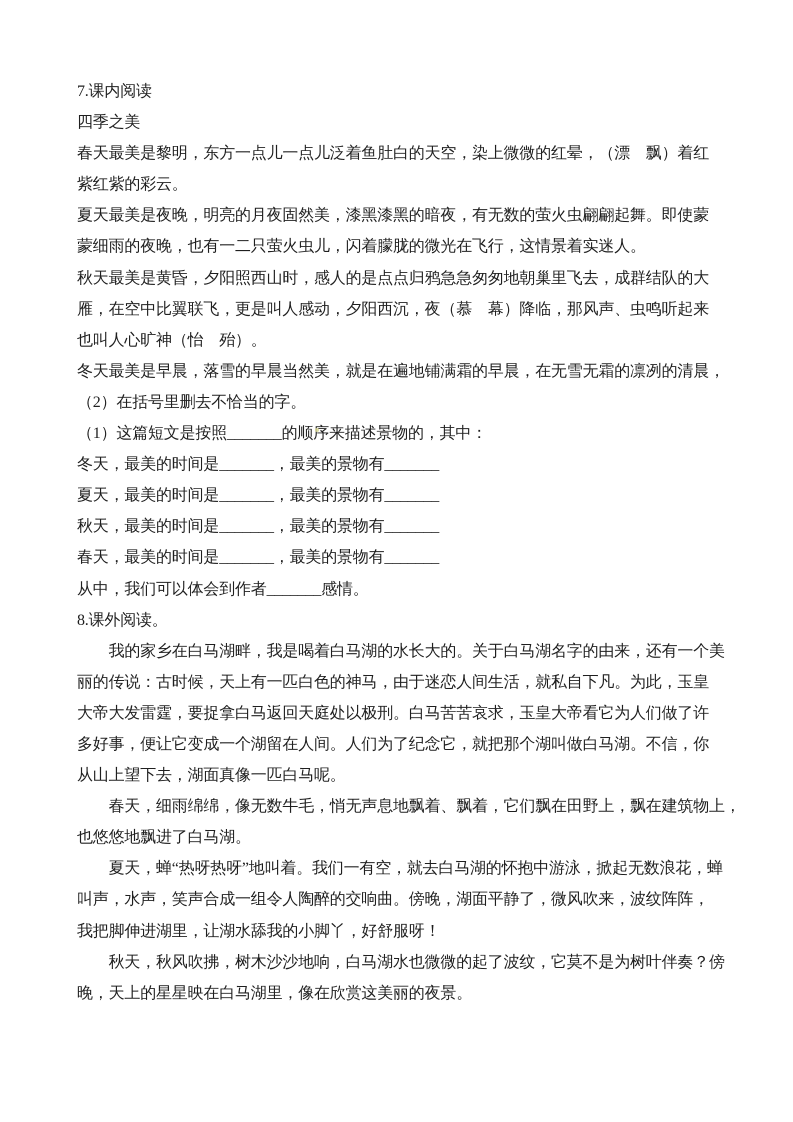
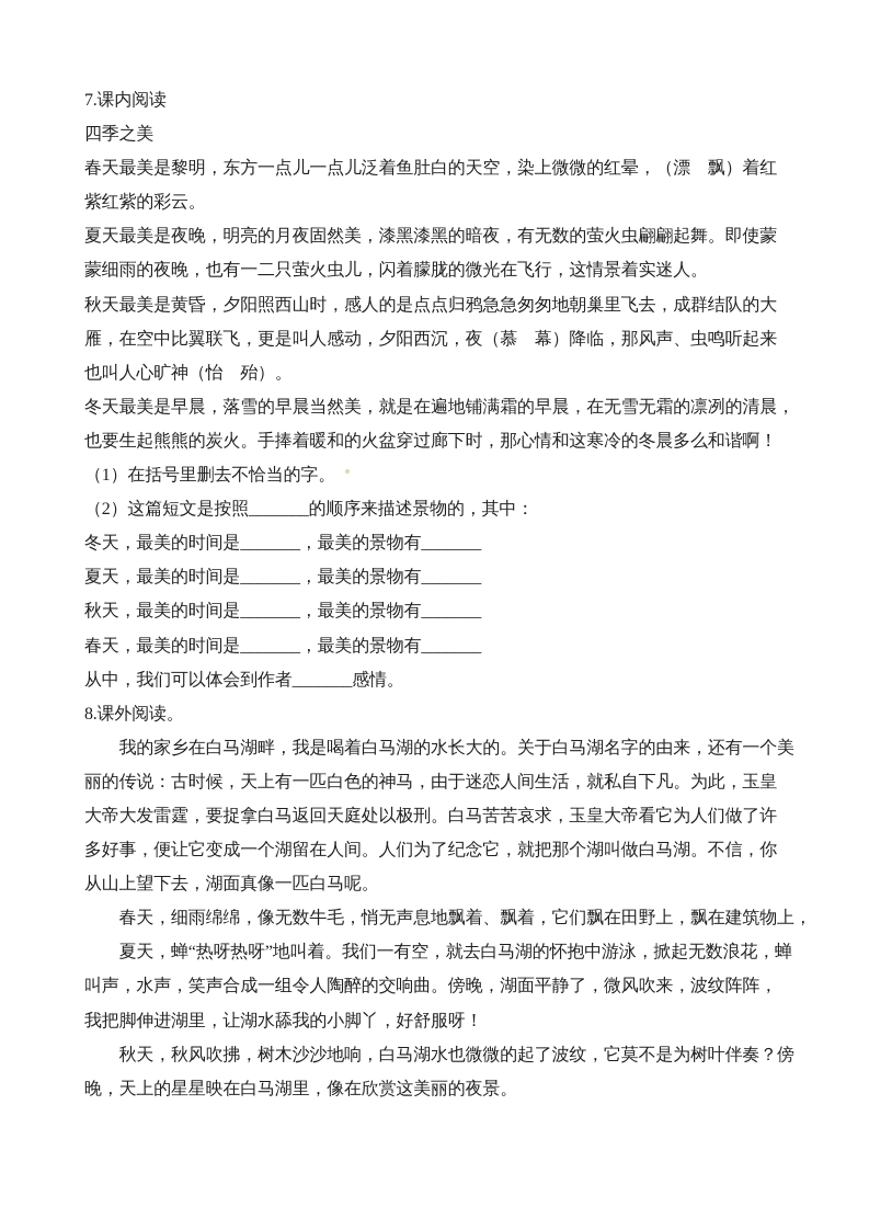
  7.课内阅读
  四季之美
  春天最美是黎明，东方一点儿一点儿泛着鱼肚白的天空，染上微微的红晕，（漂 飘）着红
  紫红紫的彩云。
  夏天最美是夜晚，明亮的月夜固然美，漆黑漆黑的暗夜，有无数的萤火虫翩翩起舞。即使蒙
  蒙细雨的夜晚，也有一二只萤火虫儿，闪着朦胧的微光在飞行，这情景着实迷人。
  秋天最美是黄昏，夕阳照西山时，感人的是点点归鸦急急匆匆地朝巢里飞去，成群结队的大
  雁，在空中比翼联飞，更是叫人感动，夕阳西沉，夜（慕 幕）降临，那风声、虫鸣听起来
  也叫人心旷神（怡 殆）。
  冬天最美是早晨，落雪的早晨当然美，就是在遍地铺满霜的早晨，在无雪无霜的凛冽的清晨，
+ 也要生起熊熊的炭火。手捧着暖和的火盆穿过廊下时，那心情和这寒冷的冬晨多么和谐啊！
- （2）在括号里删去不恰当的字。
+ （1）在括号里删去不恰当的字。
- （1）这篇短文是按照_______的顺序来描述景物的，其中：
+ （2）这篇短文是按照_______的顺序来描述景物的，其中：
  冬天，最美的时间是_______，最美的景物有_______
  夏天，最美的时间是_______，最美的景物有_______
  秋天，最美的时间是_______，最美的景物有_______
  春天，最美的时间是_______，最美的景物有_______
  从中，我们可以体会到作者_______感情。
  8.课外阅读。
  我的家乡在白马湖畔，我是喝着白马湖的水长大的。关于白马湖名字的由来，还有一个美
  丽的传说：古时候，天上有一匹白色的神马，由于迷恋人间生活，就私自下凡。为此，玉皇
  大帝大发雷霆，要捉拿白马返回天庭处以极刑。白马苦苦哀求，玉皇大帝看它为人们做了许
  多好事，便让它变成一个湖留在人间。人们为了纪念它，就把那个湖叫做白马湖。不信，你
  从山上望下去，湖面真像一匹白马呢。
  春天，细雨绵绵，像无数牛毛，悄无声息地飘着、飘着，它们飘在田野上，飘在建筑物上，
- 也悠悠地飘进了白马湖。
  夏天，蝉“热呀热呀”地叫着。我们一有空，就去白马湖的怀抱中游泳，掀起无数浪花，蝉
  叫声，水声，笑声合成一组令人陶醉的交响曲。傍晚，湖面平静了，微风吹来，波纹阵阵，
  我把脚伸进湖里，让湖水舔我的小脚丫，好舒服呀！
  秋天，秋风吹拂，树木沙沙地响，白马湖水也微微的起了波纹，它莫不是为树叶伴奏？傍
  晚，天上的星星映在白马湖里，像在欣赏这美丽的夜景。
